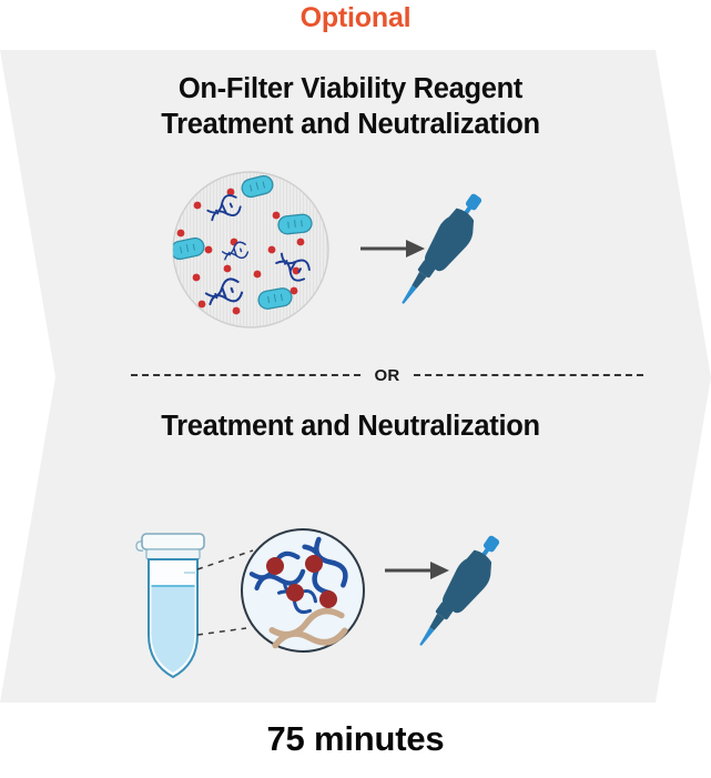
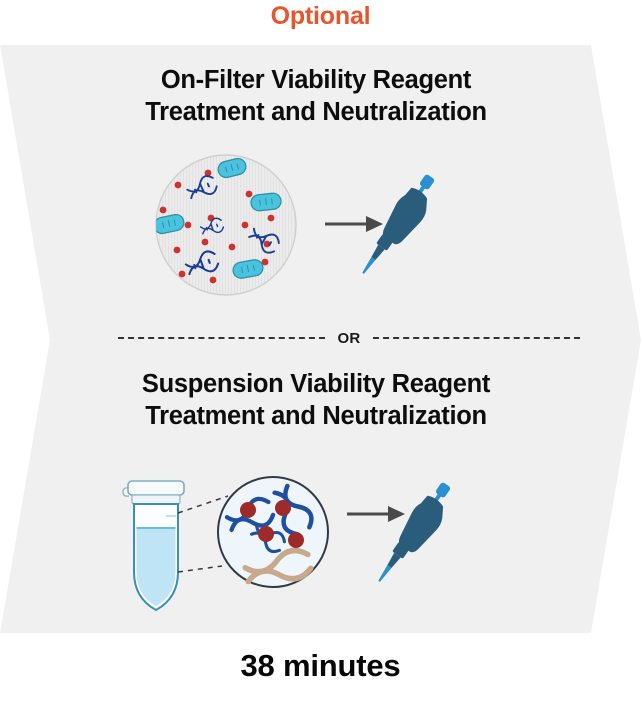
  Optional
  On-Filter Viability Reagent
  Treatment and Neutralization
  OR
+ Suspension Viability Reagent
  Treatment and Neutralization
- 75 minutes
+ 38 minutes
